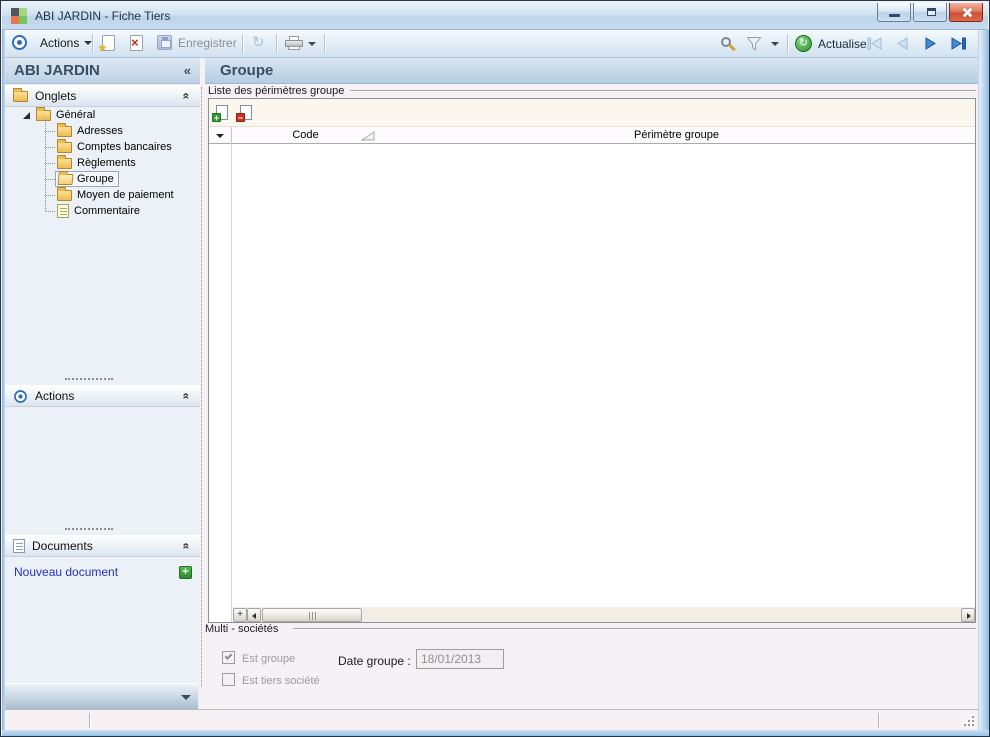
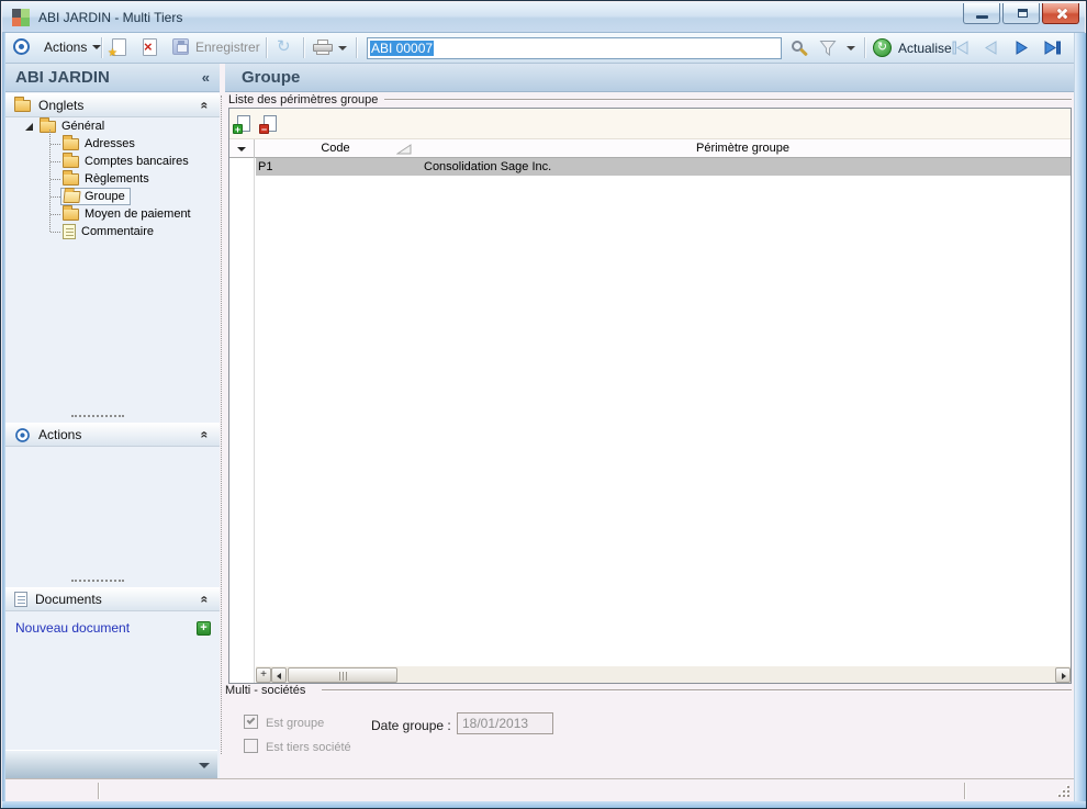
- ABI JARDIN - Fiche Tiers
+ ABI JARDIN - Multi Tiers
  Actions
  ★
  ×
  Enregistrer
  ↻
+ ABI 00007
  ↻
  Actualise
  ABI JARDIN
  «
  Onglets
  Général
  Adresses
  Comptes bancaires
  Règlements
  Groupe
  Moyen de paiement
  Commentaire
  Actions
  Documents
  Nouveau document
  +
  Groupe
  Liste des périmètres groupe
  +
  −
  Code
  Périmètre groupe
+ P1
+ Consolidation Sage Inc.
  +
  Multi - sociétés
  Est groupe
  Date groupe :
  18/01/2013
  Est tiers société
